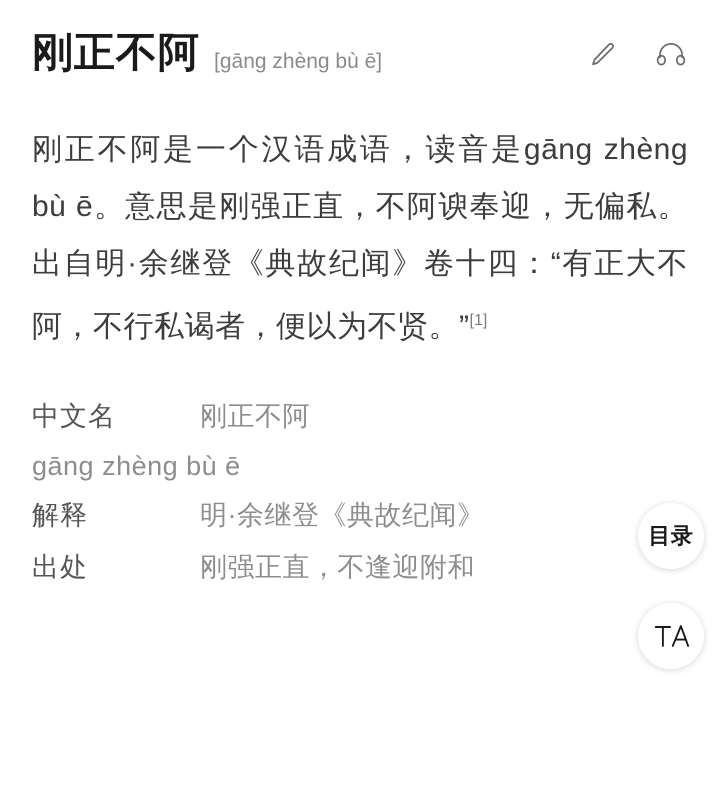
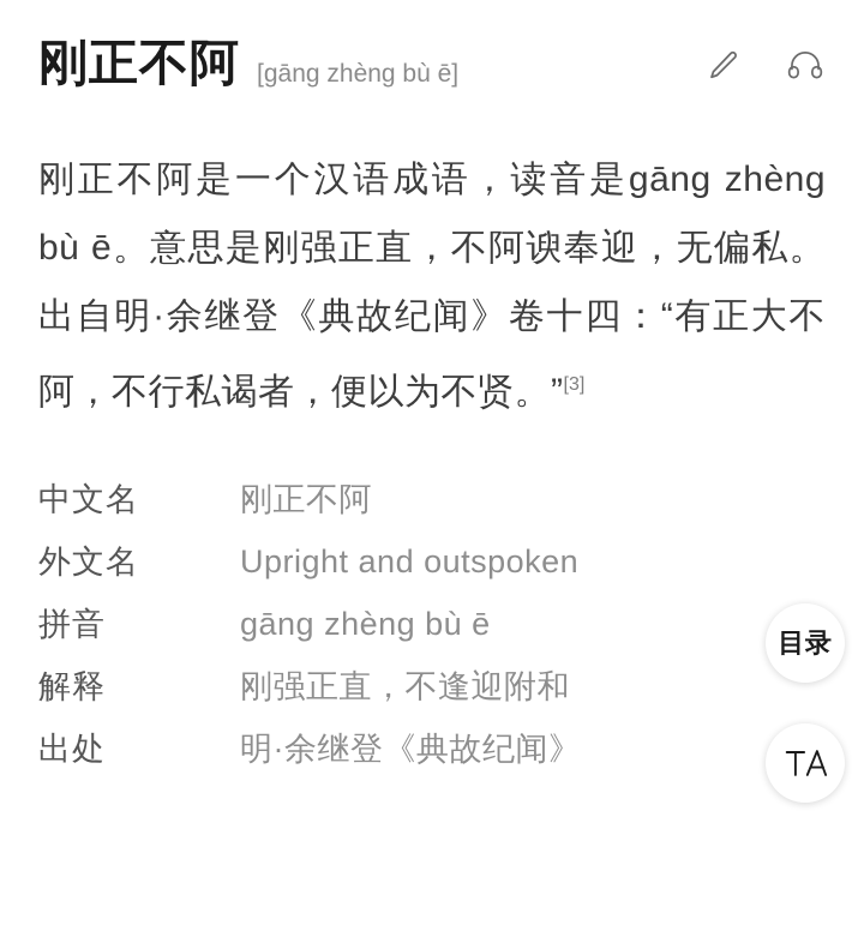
  刚正不阿
  [gāng zhèng bù ē]
- 刚正不阿是一个汉语成语，读音是gāng zhèng bù ē。意思是刚强正直，不阿谀奉迎，无偏私。出自明·余继登《典故纪闻》卷十四：“有正大不阿，不行私谒者，便以为不贤。”[1]
+ 刚正不阿是一个汉语成语，读音是gāng zhèng bù ē。意思是刚强正直，不阿谀奉迎，无偏私。出自明·余继登《典故纪闻》卷十四：“有正大不阿，不行私谒者，便以为不贤。”[3]
  中文名
  刚正不阿
+ 外文名
+ Upright and outspoken
+ 拼音
  gāng zhèng bù ē
  解释
- 明·余继登《典故纪闻》
+ 刚强正直，不逢迎附和
  出处
- 刚强正直，不逢迎附和
+ 明·余继登《典故纪闻》
  目录
